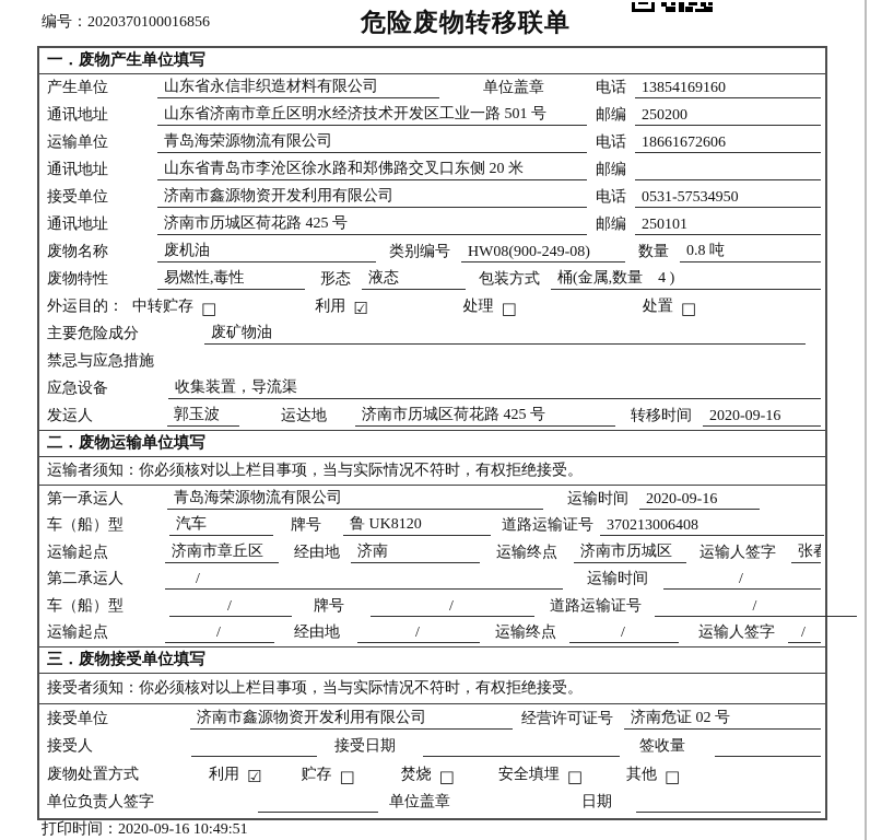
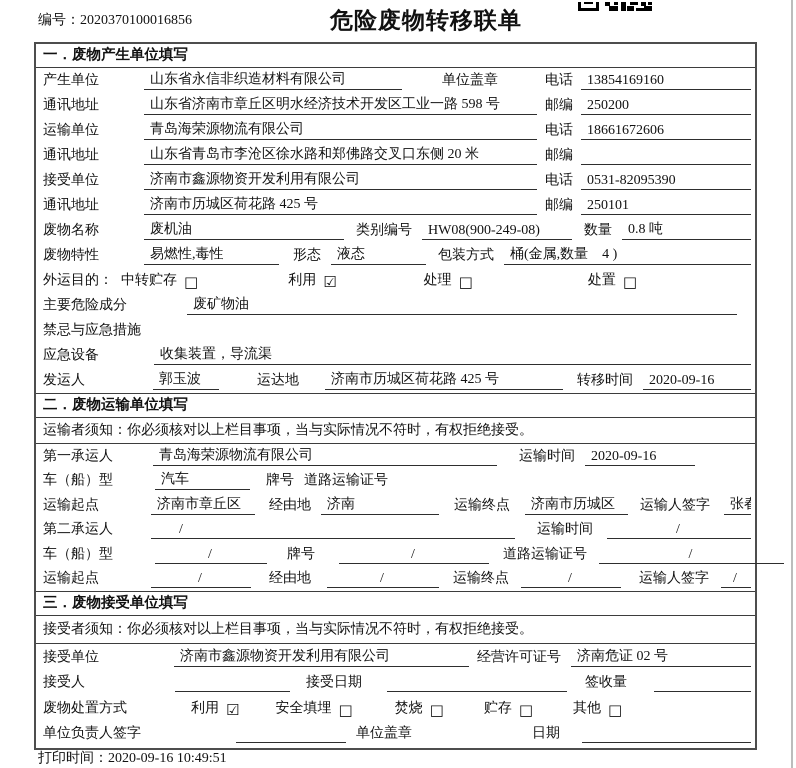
  编号：2020370100016856
  危险废物转移联单
  一．废物产生单位填写
  产生单位
  山东省永信非织造材料有限公司
  单位盖章
  电话
  13854169160
  通讯地址
- 山东省济南市章丘区明水经济技术开发区工业一路 501 号
+ 山东省济南市章丘区明水经济技术开发区工业一路 598 号
  邮编
  250200
  运输单位
  青岛海荣源物流有限公司
  电话
  18661672606
  通讯地址
  山东省青岛市李沧区徐水路和郑佛路交叉口东侧 20 米
  邮编
  接受单位
  济南市鑫源物资开发利用有限公司
  电话
- 0531-57534950
+ 0531-82095390
  通讯地址
  济南市历城区荷花路 425 号
  邮编
  250101
  废物名称
  废机油
  类别编号
  HW08(900-249-08)
  数量
  0.8 吨
  废物特性
  易燃性,毒性
  形态
  液态
  包装方式
  桶(金属,数量 4 )
  外运目的：
  中转贮存
  □
  利用
  ☑
  处理
  □
  处置
  □
  主要危险成分
  废矿物油
  禁忌与应急措施
  应急设备
  收集装置，导流渠
  发运人
  郭玉波
  运达地
  济南市历城区荷花路 425 号
  转移时间
  2020-09-16
  二．废物运输单位填写
  运输者须知：你必须核对以上栏目事项，当与实际情况不符时，有权拒绝接受。
  第一承运人
  青岛海荣源物流有限公司
  运输时间
  2020-09-16
  车（船）型
  汽车
  牌号
- 鲁 UK8120
  道路运输证号
- 370213006408
  运输起点
  济南市章丘区
  经由地
  济南
  运输终点
  济南市历城区
  运输人签字
  第二承运人
  /
  运输时间
  /
  车（船）型
  /
  牌号
  /
  道路运输证号
  /
  运输起点
  /
  经由地
  /
  运输终点
  /
  运输人签字
  /
  三．废物接受单位填写
  接受者须知：你必须核对以上栏目事项，当与实际情况不符时，有权拒绝接受。
  接受单位
  济南市鑫源物资开发利用有限公司
  经营许可证号
  济南危证 02 号
  接受人
  接受日期
  签收量
  废物处置方式
  利用
  ☑
- 贮存
+ 安全填埋
  □
  焚烧
  □
- 安全填埋
+ 贮存
  □
  其他
  □
  单位负责人签字
  单位盖章
  日期
  打印时间：2020-09-16 10:49:51
